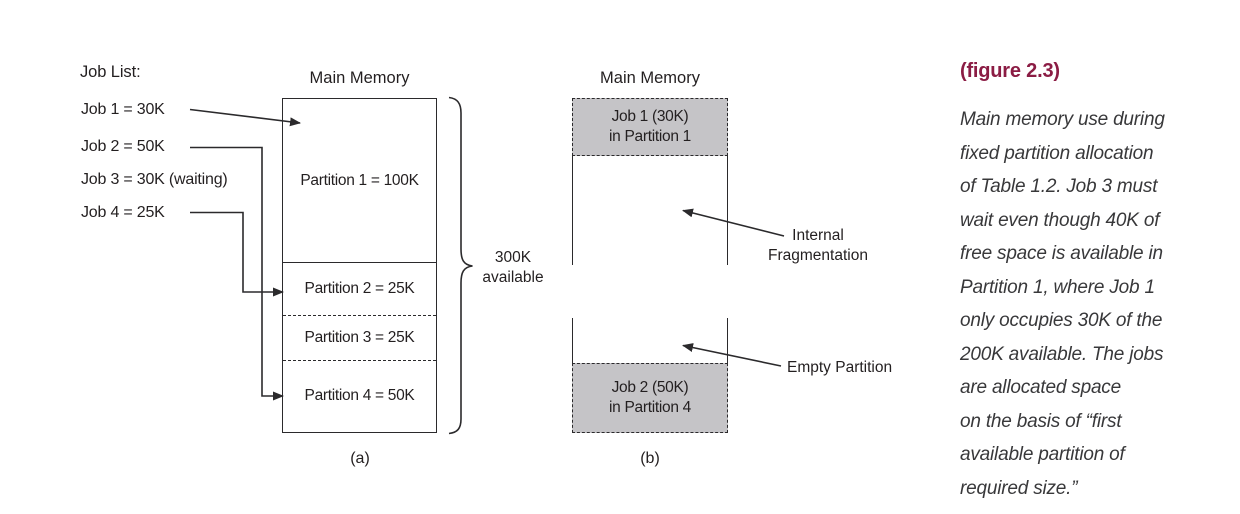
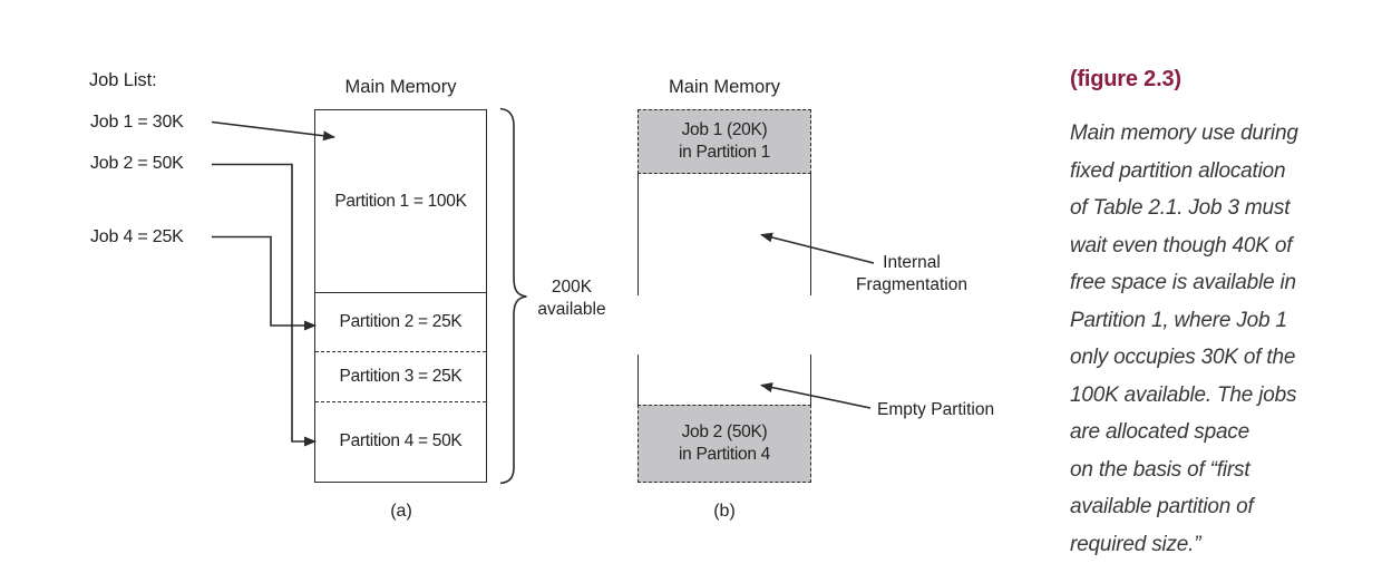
  Job List:
  Job 1 = 30K
  Job 2 = 50K
- Job 3 = 30K (waiting)
  Job 4 = 25K
  Main Memory
  Partition 1 = 100K
  Partition 2 = 25K
  Partition 3 = 25K
  Partition 4 = 50K
- 300K
+ 200K
  available
  (a)
  Main Memory
- Job 1 (30K)
+ Job 1 (20K)
  in Partition 1
  Job 2 (50K)
  in Partition 4
  Internal
  Fragmentation
  Empty Partition
  (b)
  (figure 2.3)
  Main memory use during
  fixed partition allocation
- of Table 1.2. Job 3 must
+ of Table 2.1. Job 3 must
  wait even though 40K of
  free space is available in
  Partition 1, where Job 1
  only occupies 30K of the
- 200K available. The jobs
+ 100K available. The jobs
  are allocated space
  on the basis of “first
  available partition of
  required size.”
